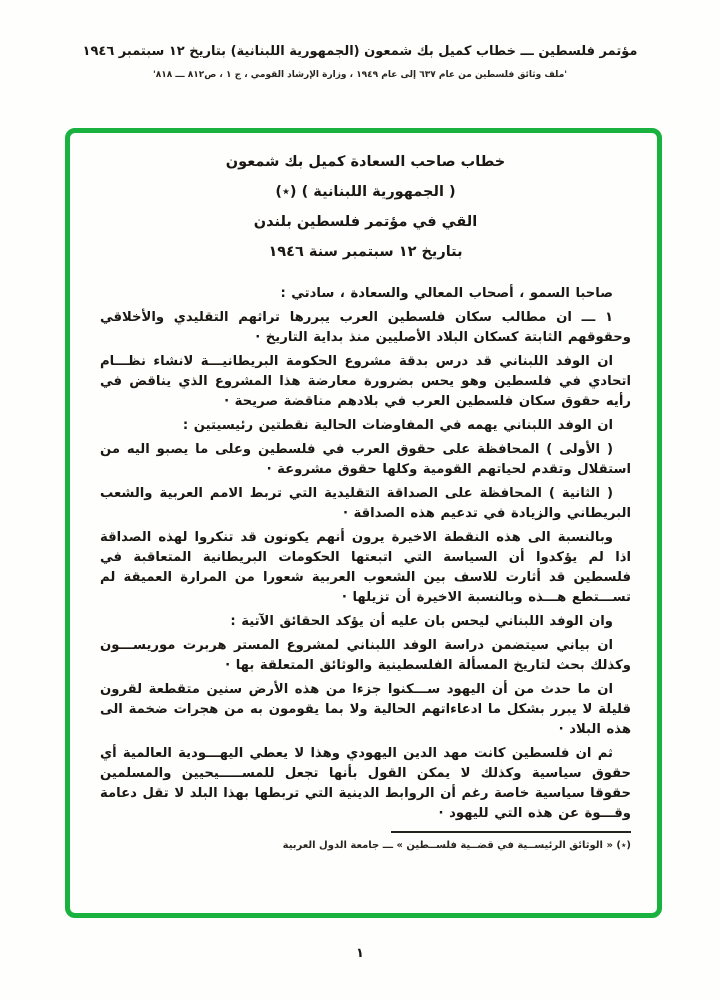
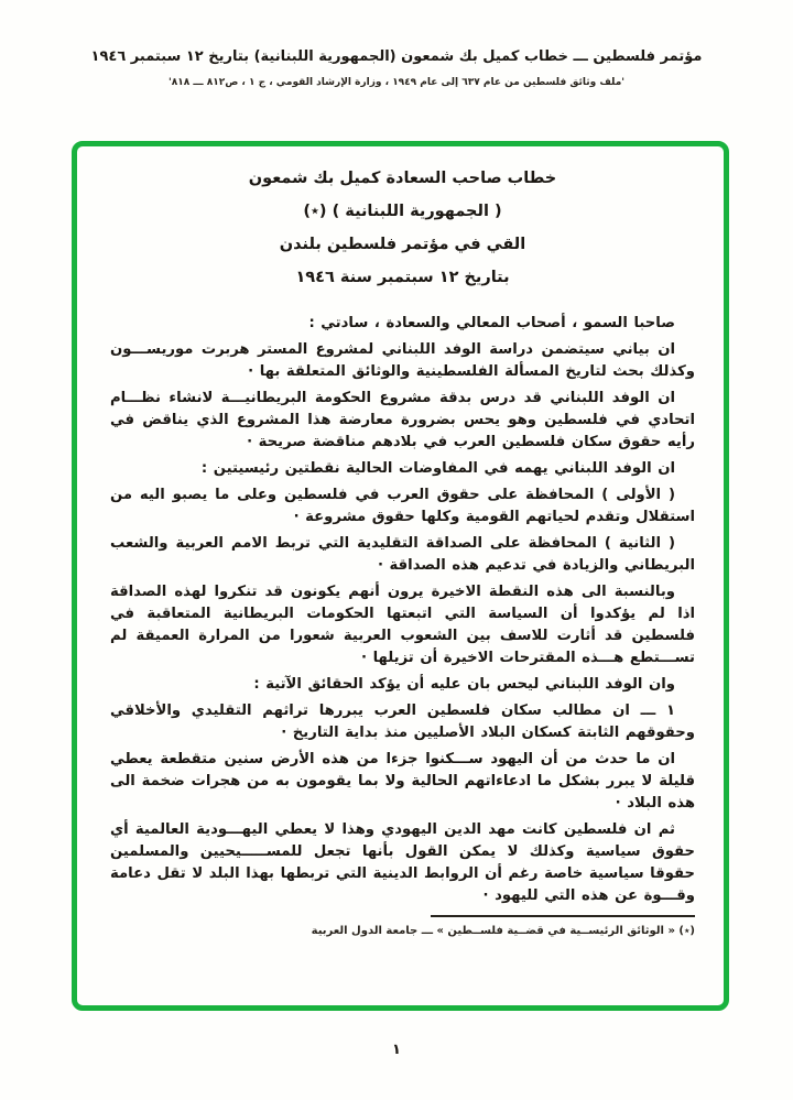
  مؤتمر فلسطين ـــ خطاب كميل بك شمعون (الجمهورية اللبنانية) بتاريخ ١٢ سبتمبر ١٩٤٦
  'ملف وثائق فلسطين من عام ٦٣٧ إلى عام ١٩٤٩ ، وزارة الإرشاد القومي ، ج ١ ، ص٨١٢ ـــ ٨١٨'
  خطاب صاحب السعادة كميل بك شمعون
  ( الجمهورية اللبنانية ) (٭)
  القي في مؤتمر فلسطين بلندن
  بتاريخ ١٢ سبتمبر سنة ١٩٤٦
  صاحبا السمو ، أصحاب المعالي والسعادة ، سادتي :
- ١ ـــ ان مطالب سكان فلسطين العرب يبررها تراثهم التقليدي والأخلاقي وحقوقهم الثابتة كسكان البلاد الأصليين منذ بداية التاريخ ·
+ ان بياني سيتضمن دراسة الوفد اللبناني لمشروع المستر هربرت موريســـون وكذلك بحث لتاريخ المسألة الفلسطينية والوثائق المتعلقة بها ·
  ان الوفد اللبناني قد درس بدقة مشروع الحكومة البريطانيـــة لانشاء نظـــام اتحادي في فلسطين وهو يحس بضرورة معارضة هذا المشروع الذي يناقض في رأيه حقوق سكان فلسطين العرب في بلادهم مناقضة صريحة ·
  ان الوفد اللبناني يهمه في المفاوضات الحالية نقطتين رئيسيتين :
  ( الأولى ) المحافظة على حقوق العرب في فلسطين وعلى ما يصبو اليه من استقلال وتقدم لحياتهم القومية وكلها حقوق مشروعة ·
  ( الثانية ) المحافظة على الصداقة التقليدية التي تربط الامم العربية والشعب البريطاني والزيادة في تدعيم هذه الصداقة ·
- وبالنسبة الى هذه النقطة الاخيرة يرون أنهم يكونون قد تنكروا لهذه الصداقة اذا لم يؤكدوا أن السياسة التي اتبعتها الحكومات البريطانية المتعاقبة في فلسطين قد أثارت للاسف بين الشعوب العربية شعورا من المرارة العميقة لم تســـتطع هـــذه وبالنسبة الاخيرة أن تزيلها ·
+ وبالنسبة الى هذه النقطة الاخيرة يرون أنهم يكونون قد تنكروا لهذه الصداقة اذا لم يؤكدوا أن السياسة التي اتبعتها الحكومات البريطانية المتعاقبة في فلسطين قد أثارت للاسف بين الشعوب العربية شعورا من المرارة العميقة لم تســـتطع هـــذه المقترحات الاخيرة أن تزيلها ·
  وان الوفد اللبناني ليحس بان عليه أن يؤكد الحقائق الآتية :
- ان بياني سيتضمن دراسة الوفد اللبناني لمشروع المستر هربرت موريســـون وكذلك بحث لتاريخ المسألة الفلسطينية والوثائق المتعلقة بها ·
+ ١ ـــ ان مطالب سكان فلسطين العرب يبررها تراثهم التقليدي والأخلاقي وحقوقهم الثابتة كسكان البلاد الأصليين منذ بداية التاريخ ·
- ان ما حدث من أن اليهود ســـكنوا جزءا من هذه الأرض سنين متقطعة لقرون قليلة لا يبرر بشكل ما ادعاءاتهم الحالية ولا بما يقومون به من هجرات ضخمة الى هذه البلاد ·
+ ان ما حدث من أن اليهود ســـكنوا جزءا من هذه الأرض سنين متقطعة يعطي قليلة لا يبرر بشكل ما ادعاءاتهم الحالية ولا بما يقومون به من هجرات ضخمة الى هذه البلاد ·
  ثم ان فلسطين كانت مهد الدين اليهودي وهذا لا يعطي اليهـــودية العالمية أي حقوق سياسية وكذلك لا يمكن القول بأنها تجعل للمســـــيحيين والمسلمين حقوقا سياسية خاصة رغم أن الروابط الدينية التي تربطها بهذا البلد لا تقل دعامة وقـــوة عن هذه التي لليهود ·
  (٭) « الوثائق الرئيســية في قضــية فلســطين » ـــ جامعة الدول العربية
  ١
